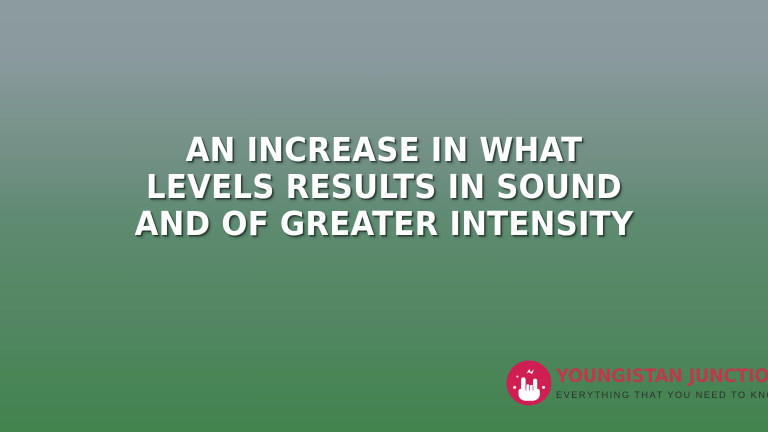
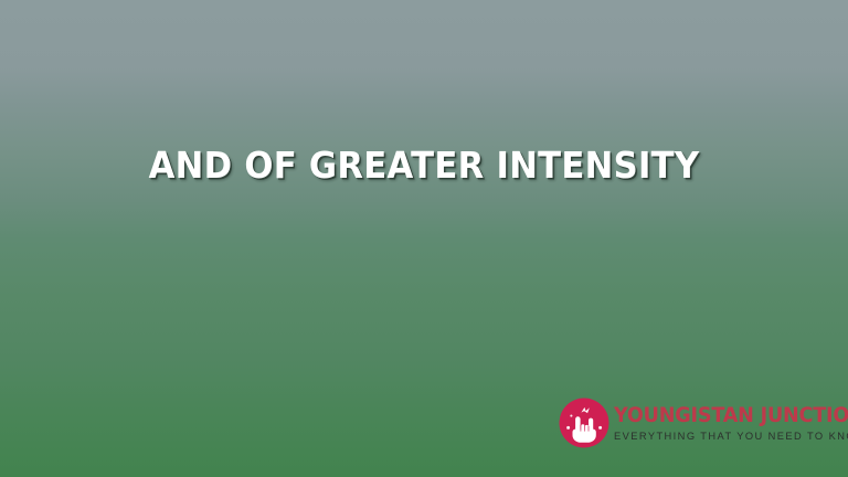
- AN INCREASE IN WHAT
- LEVELS RESULTS IN SOUND
  AND OF GREATER INTENSITY
  YOUNGISTAN JUNCTIO
  EVERYTHING THAT YOU NEED TO KN
